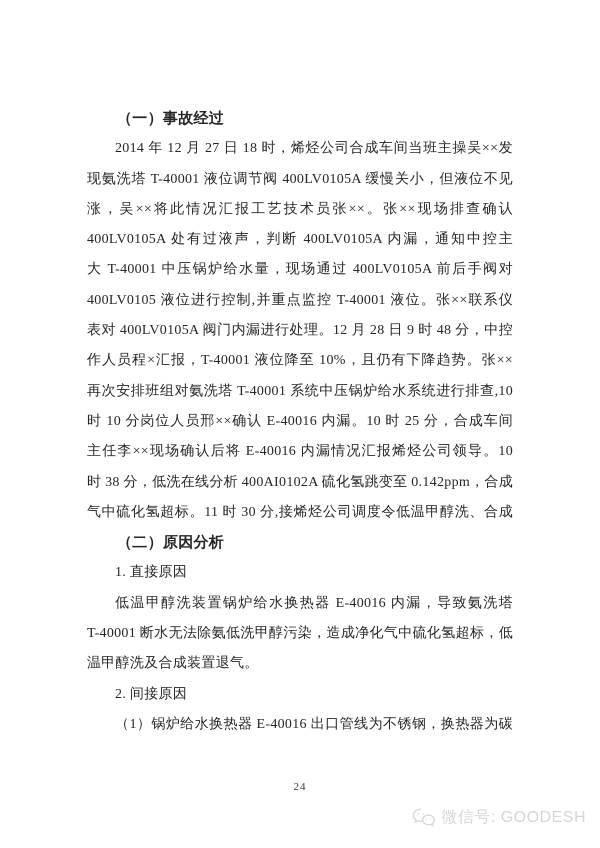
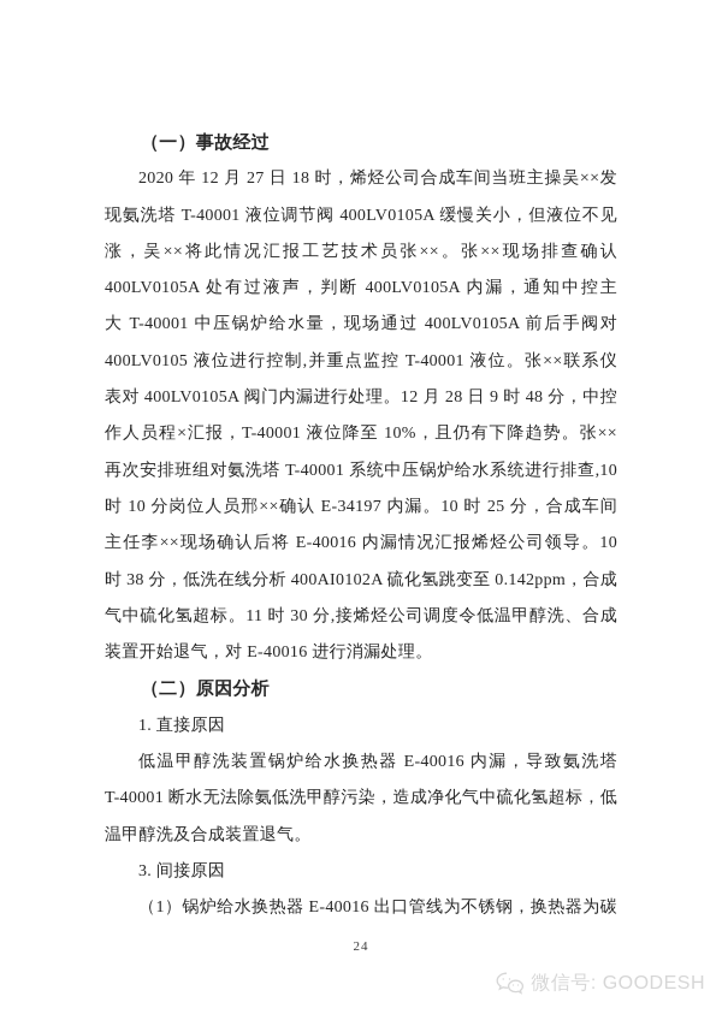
  （一）事故经过
- 2014 年 12 月 27 日 18 时，烯烃公司合成车间当班主操吴××发
+ 2020 年 12 月 27 日 18 时，烯烃公司合成车间当班主操吴××发
  现氨洗塔 T-40001 液位调节阀 400LV0105A 缓慢关小，但液位不见
  涨，吴××将此情况汇报工艺技术员张××。张××现场排查确认
  400LV0105A 处有过液声，判断 400LV0105A 内漏，通知中控主
  大 T-40001 中压锅炉给水量，现场通过 400LV0105A 前后手阀对
  400LV0105 液位进行控制,并重点监控 T-40001 液位。张××联系仪
  表对 400LV0105A 阀门内漏进行处理。12 月 28 日 9 时 48 分，中控
  作人员程×汇报，T-40001 液位降至 10%，且仍有下降趋势。张××
  再次安排班组对氨洗塔 T-40001 系统中压锅炉给水系统进行排查,10
- 时 10 分岗位人员邢××确认 E-40016 内漏。10 时 25 分，合成车间
+ 时 10 分岗位人员邢××确认 E-34197 内漏。10 时 25 分，合成车间
  主任李××现场确认后将 E-40016 内漏情况汇报烯烃公司领导。10
  时 38 分，低洗在线分析 400AI0102A 硫化氢跳变至 0.142ppm，合成
  气中硫化氢超标。11 时 30 分,接烯烃公司调度令低温甲醇洗、合成
+ 装置开始退气，对 E-40016 进行消漏处理。
  （二）原因分析
  1. 直接原因
  低温甲醇洗装置锅炉给水换热器 E-40016 内漏，导致氨洗塔
  T-40001 断水无法除氨低洗甲醇污染，造成净化气中硫化氢超标，低
  温甲醇洗及合成装置退气。
- 2. 间接原因
+ 3. 间接原因
  （1）锅炉给水换热器 E-40016 出口管线为不锈钢，换热器为碳
  24
  微信号: GOODESH
